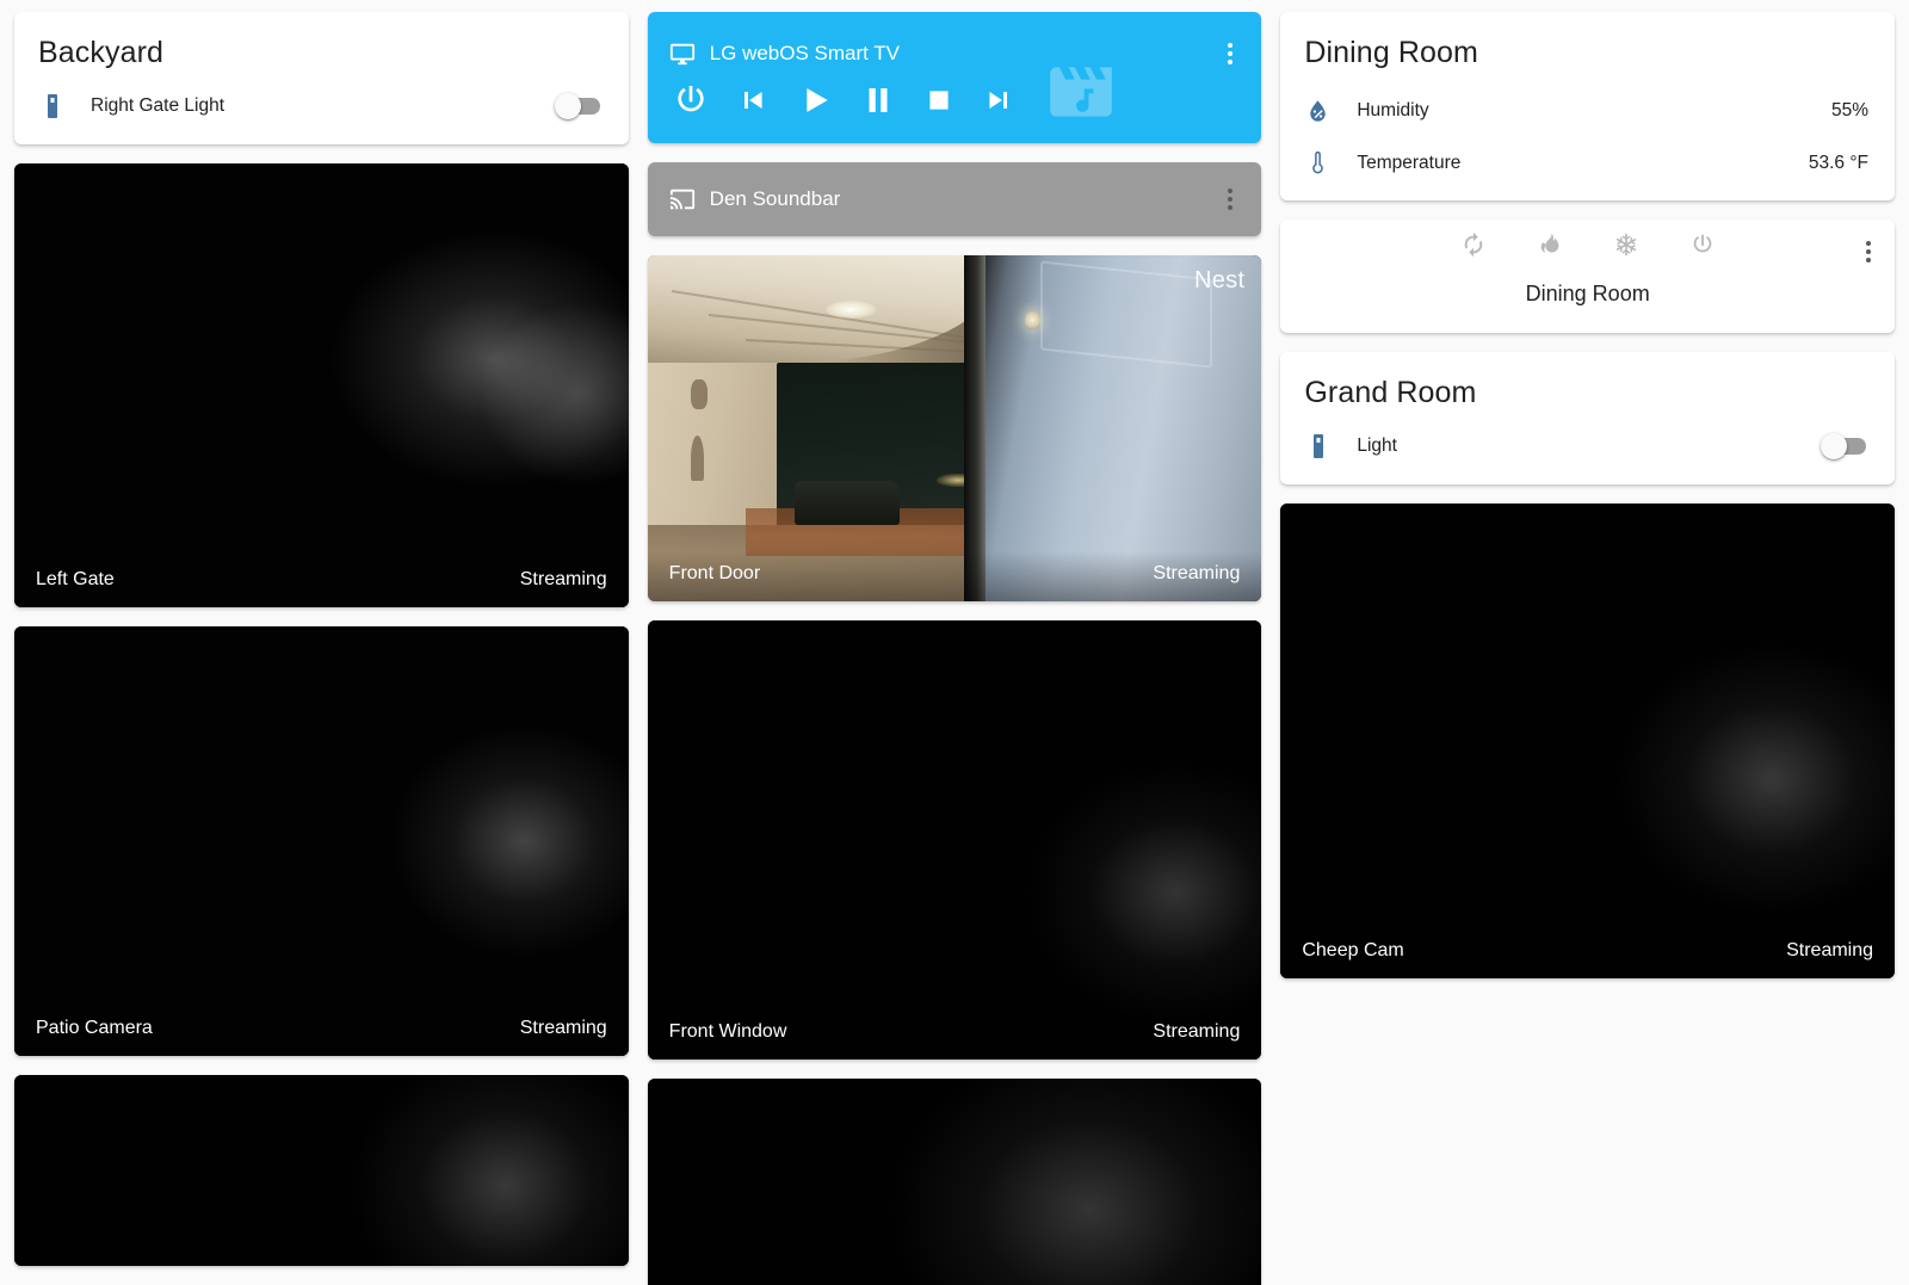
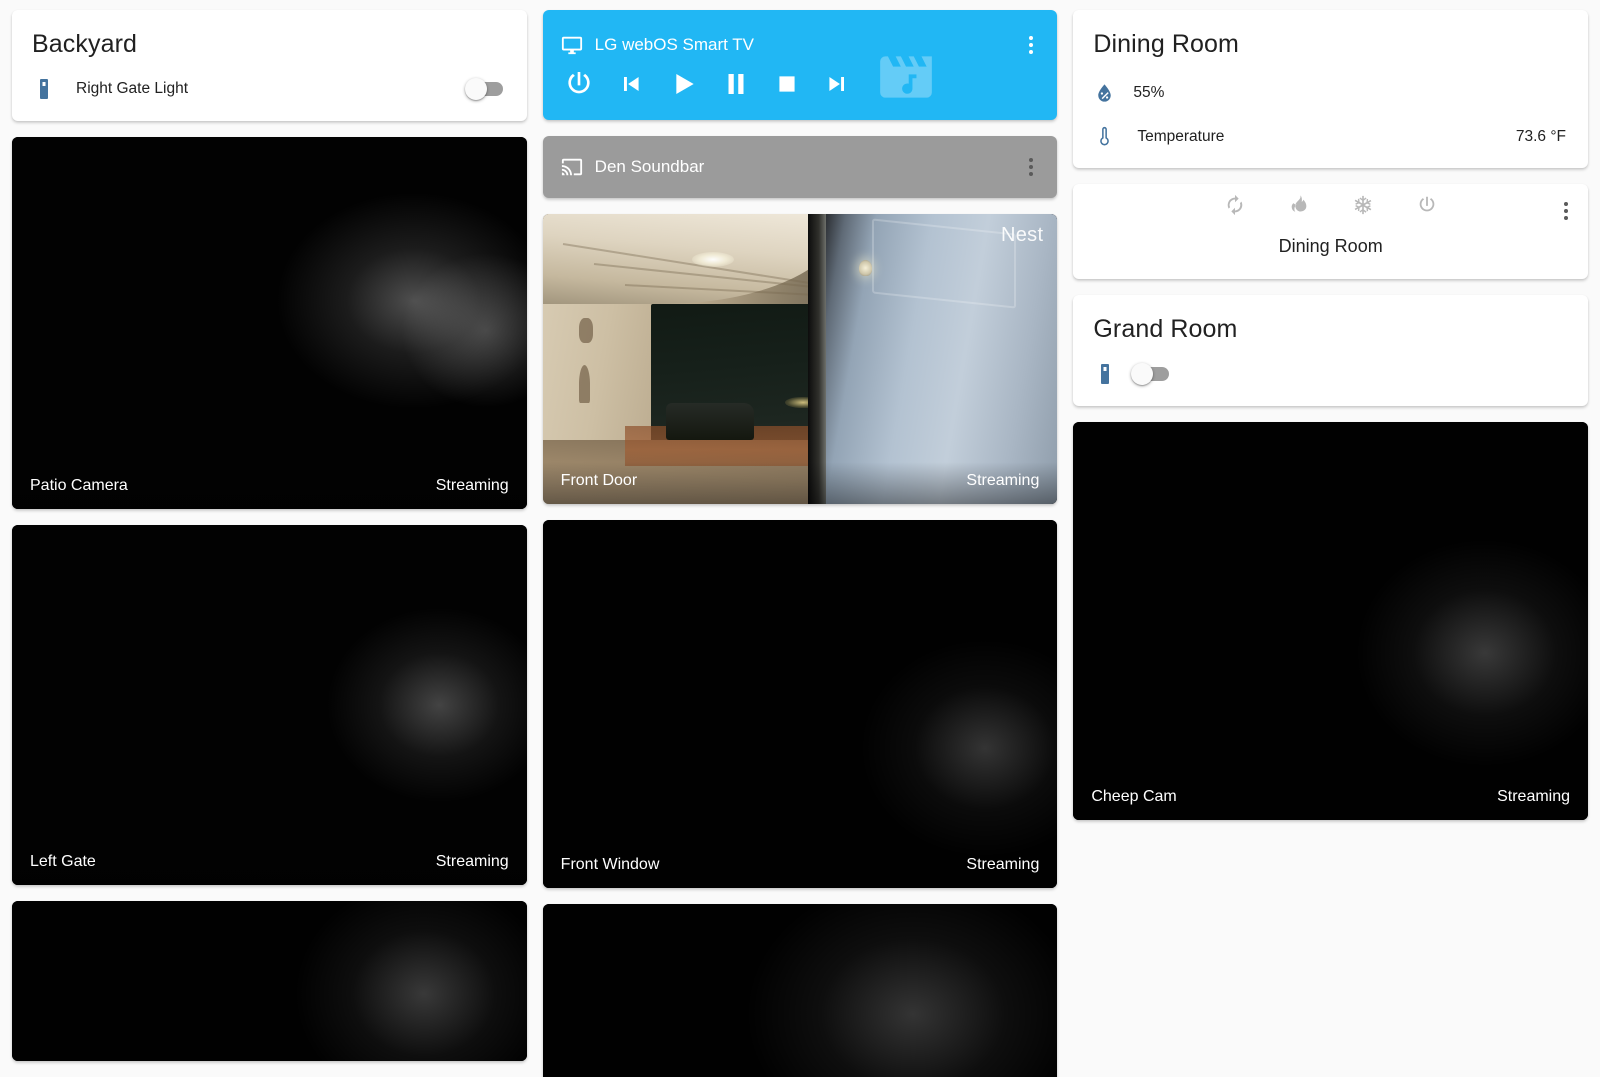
  Backyard
  Right Gate Light
- Left Gate
+ Patio Camera
  Streaming
- Patio Camera
+ Left Gate
  Streaming
  LG webOS Smart TV
  Den Soundbar
  Nest
  Front Door
  Streaming
  Front Window
  Streaming
  Dining Room
- Humidity
  55%
  Temperature
- 53.6 °F
+ 73.6 °F
  Dining Room
  Grand Room
- Light
  Cheep Cam
  Streaming
